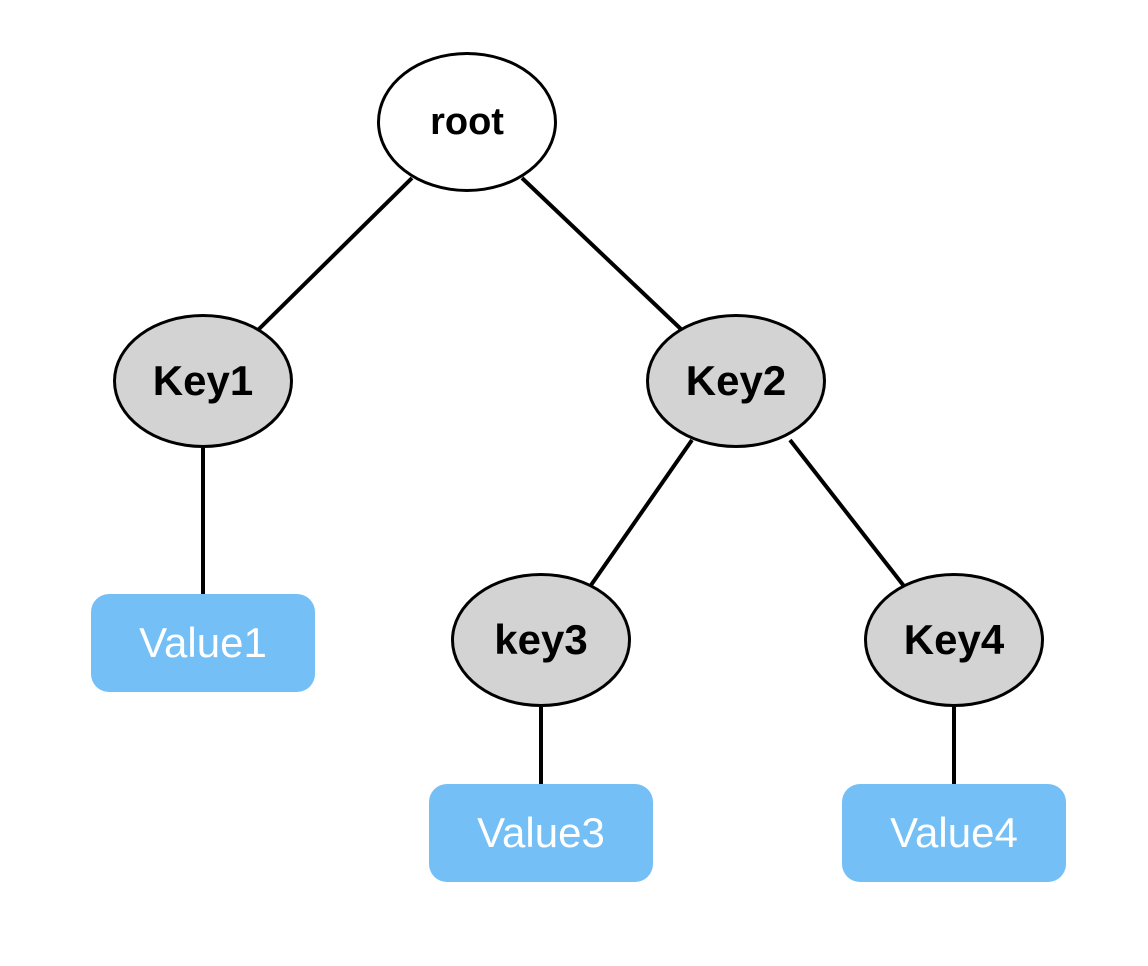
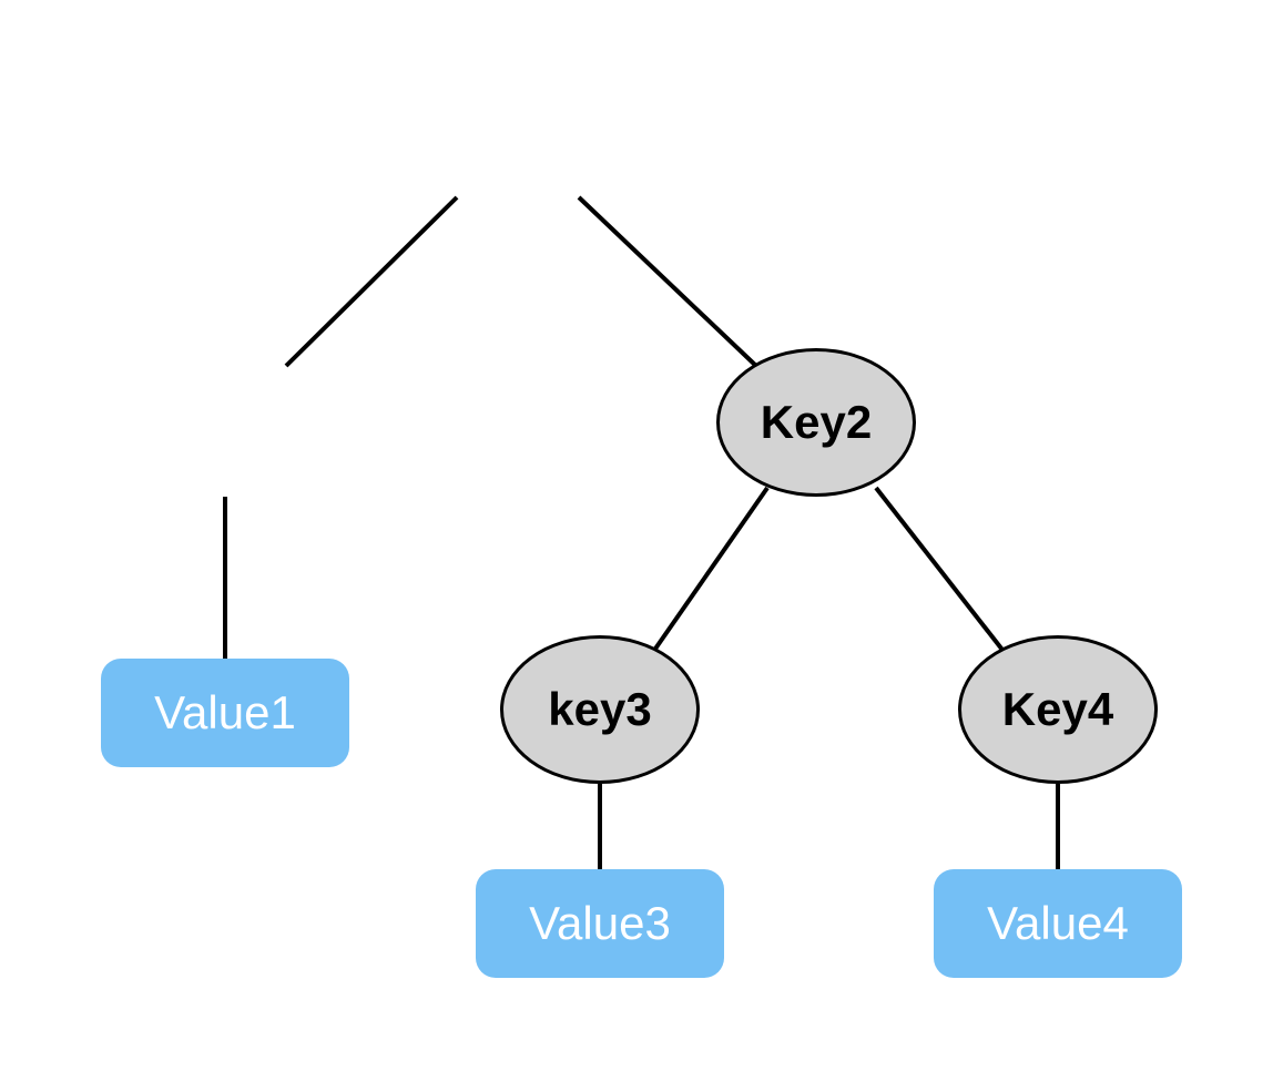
- root
- Key1
  Key2
  key3
  Key4
  Value1
  Value3
  Value4
